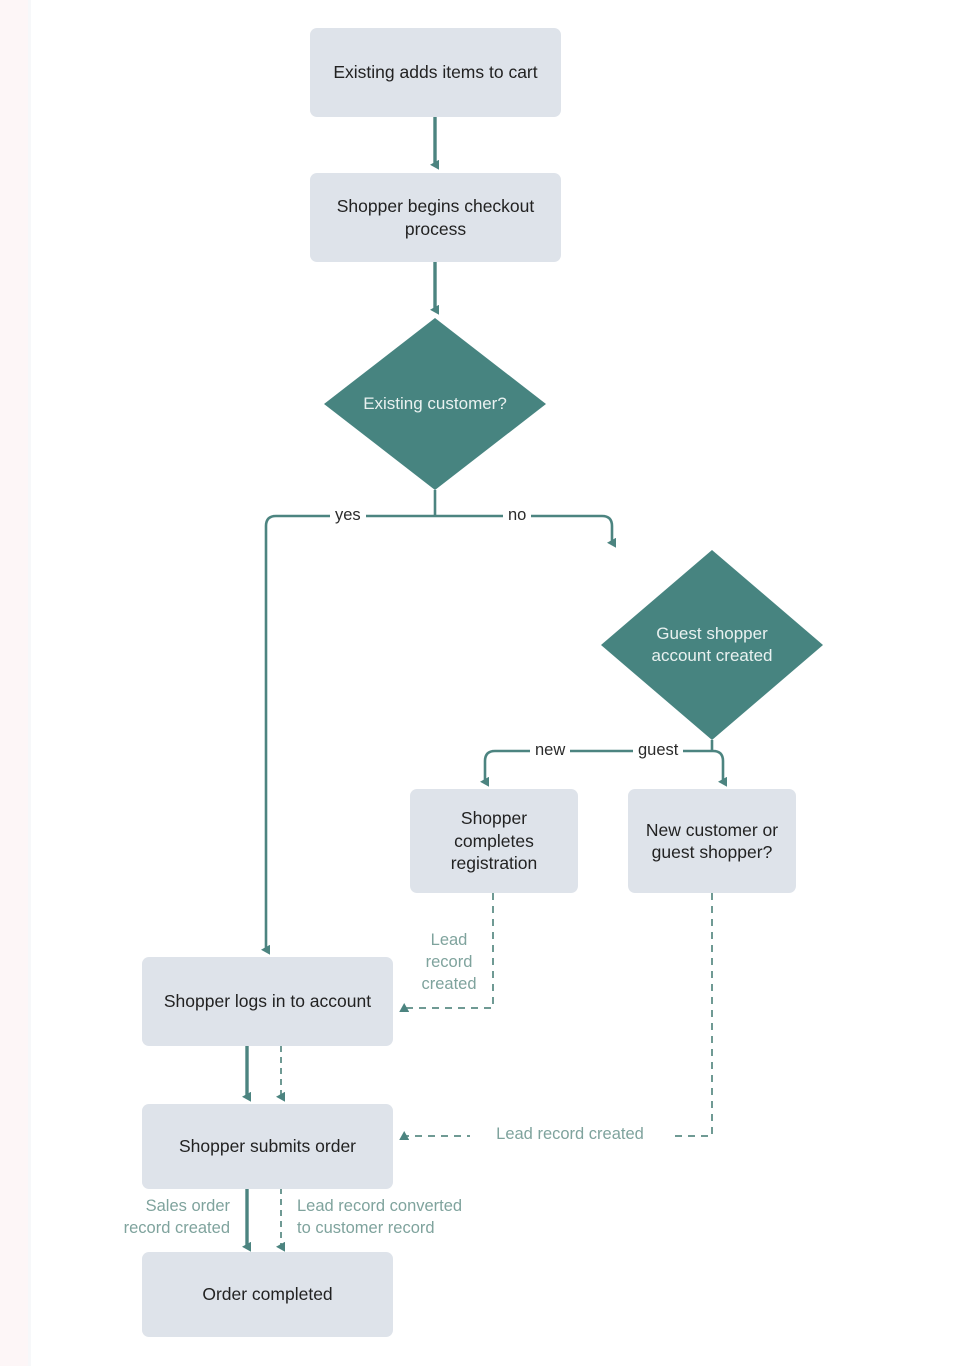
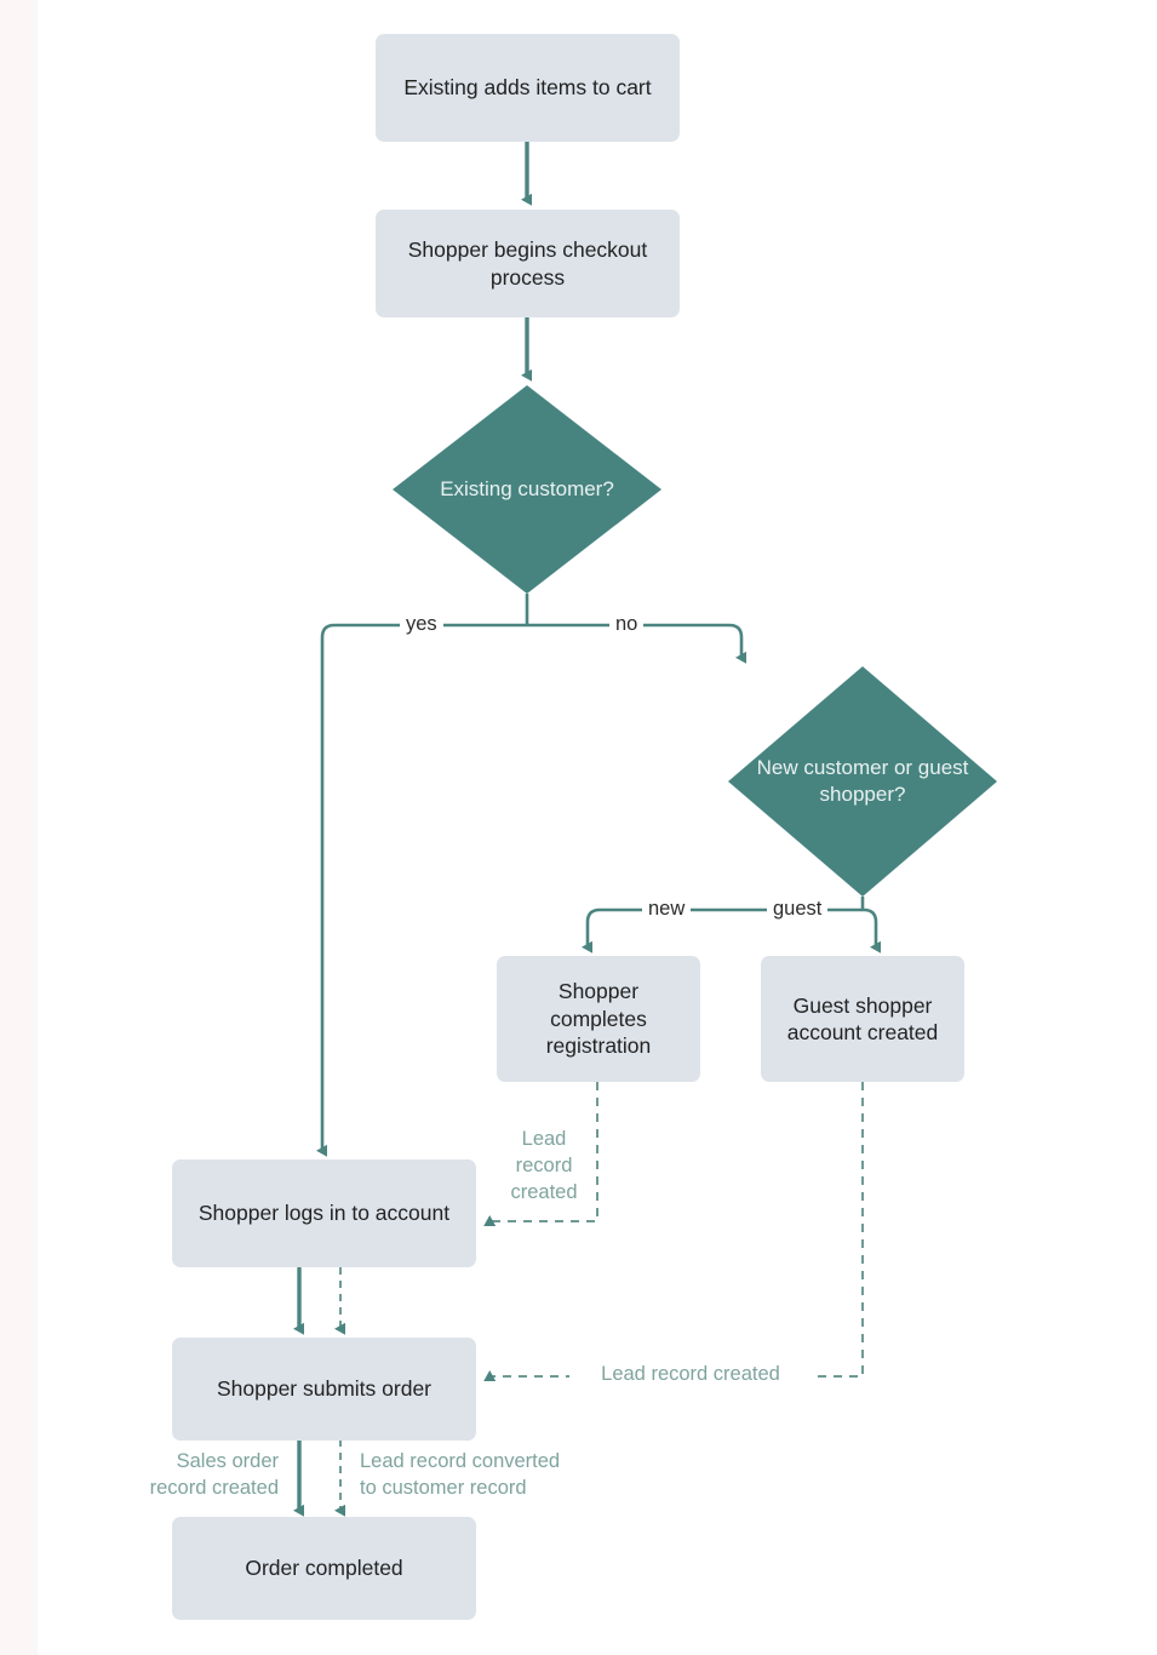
  Existing adds items to cart
  Shopper begins checkout process
  Existing customer?
- Guest shopper account created
+ New customer or guest shopper?
  Shopper completes registration
- New customer or guest shopper?
+ Guest shopper account created
  Shopper logs in to account
  Shopper submits order
  Order completed
  yes
  no
  new
  guest
  Lead
  record
  created
  Lead record created
  Sales order
  record created
  Lead record converted
  to customer record
